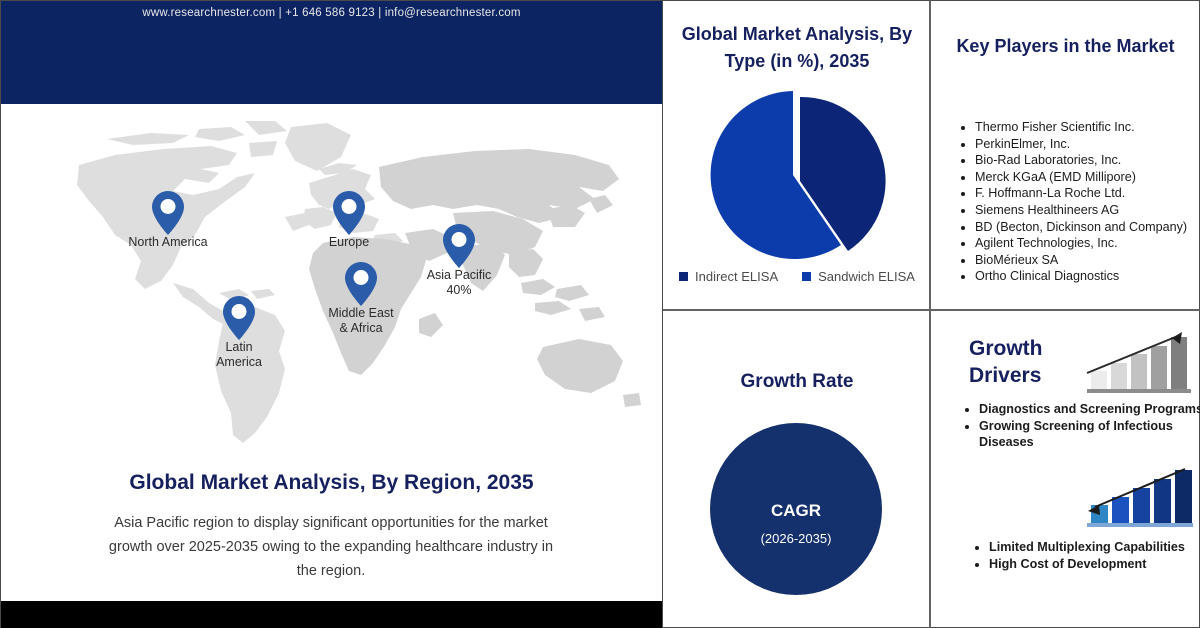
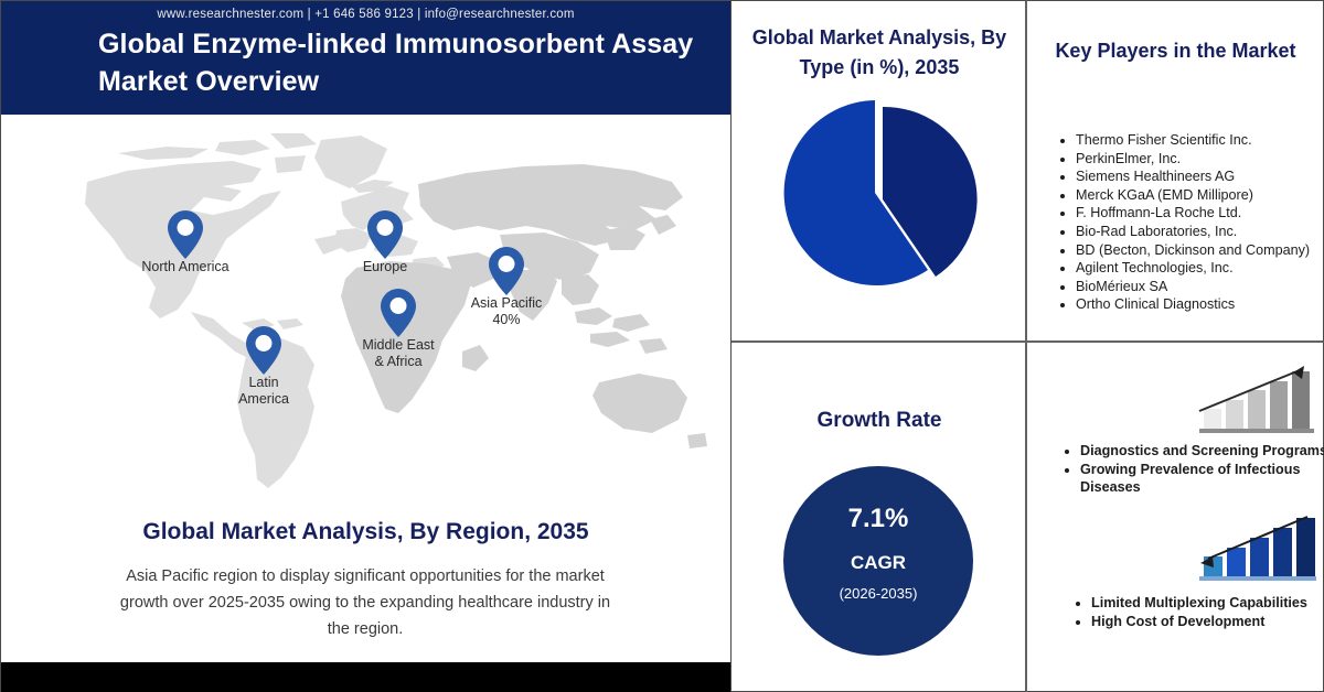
+ Global Enzyme-linked Immunosorbent Assay Market Overview
  North America
  Europe
  Asia Pacific
  40%
  Latin
  America
  Middle East
  & Africa
  Global Market Analysis, By Region, 2035
  Asia Pacific region to display significant opportunities for the market growth over 2025-2035 owing to the expanding healthcare industry in the region.
  www.researchnester.com | +1 646 586 9123 | info@researchnester.com
  Global Market Analysis, By Type (in %), 2035
- Indirect ELISA
- Sandwich ELISA
  Key Players in the Market
  Thermo Fisher Scientific Inc.
  PerkinElmer, Inc.
- Bio-Rad Laboratories, Inc.
+ Siemens Healthineers AG
  Merck KGaA (EMD Millipore)
  F. Hoffmann-La Roche Ltd.
- Siemens Healthineers AG
+ Bio-Rad Laboratories, Inc.
  BD (Becton, Dickinson and Company)
  Agilent Technologies, Inc.
  BioMérieux SA
  Ortho Clinical Diagnostics
  Growth Rate
+ 7.1%
  CAGR
  (2026-2035)
- Growth Drivers
  Diagnostics and Screening Programs
- Growing Screening of Infectious Diseases
+ Growing Prevalence of Infectious Diseases
  Limited Multiplexing Capabilities
  High Cost of Development
